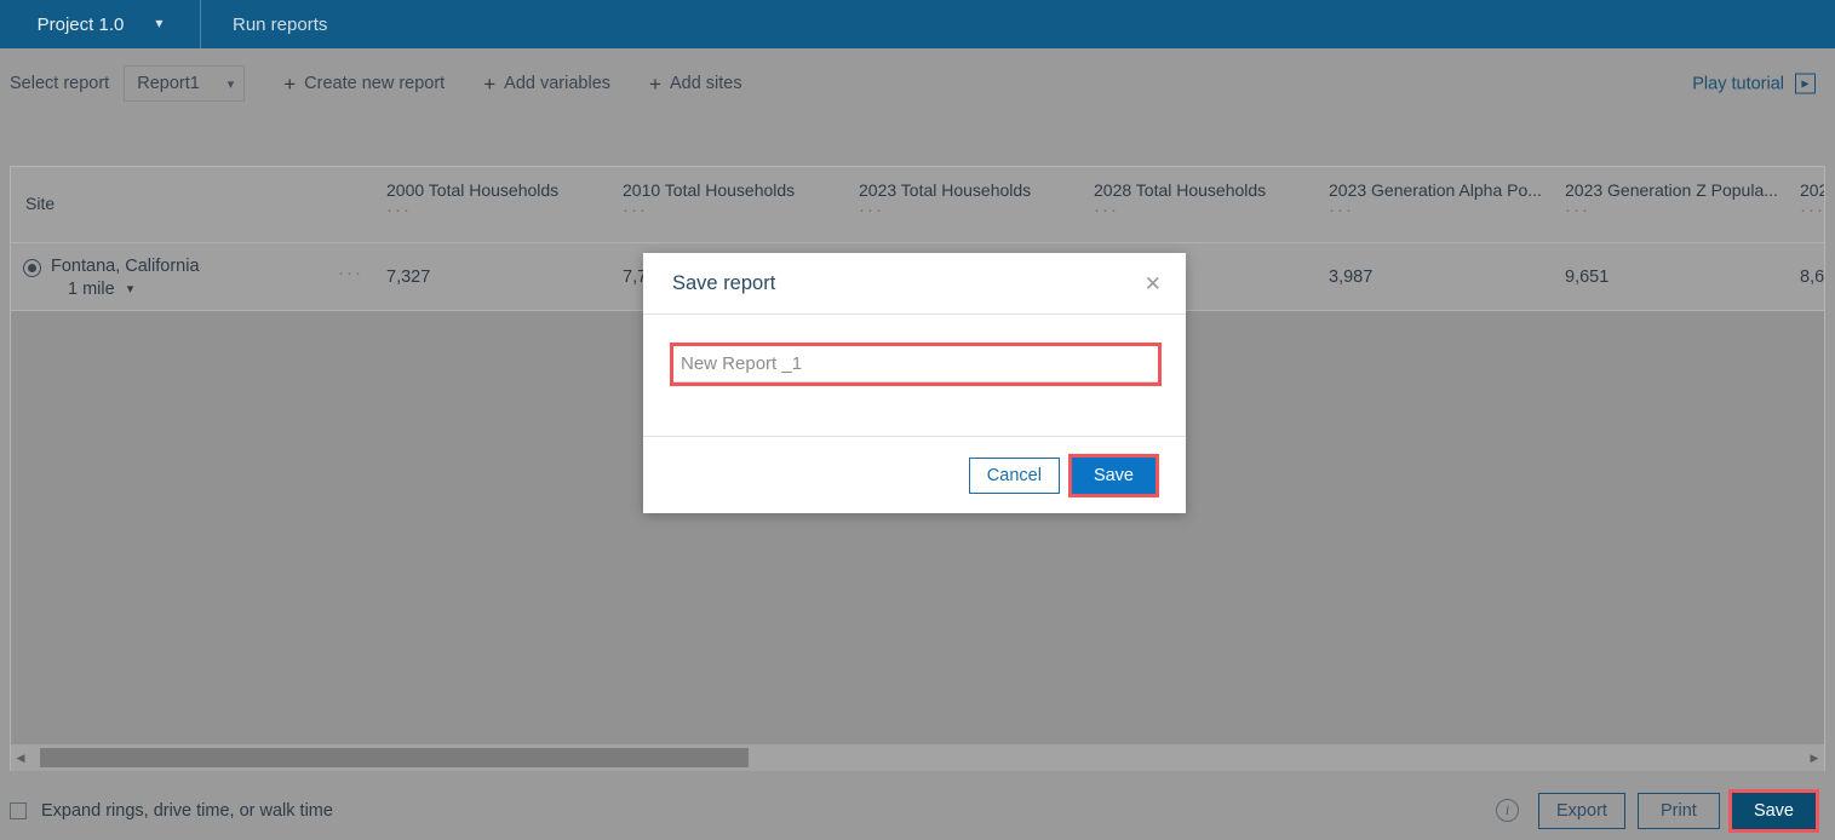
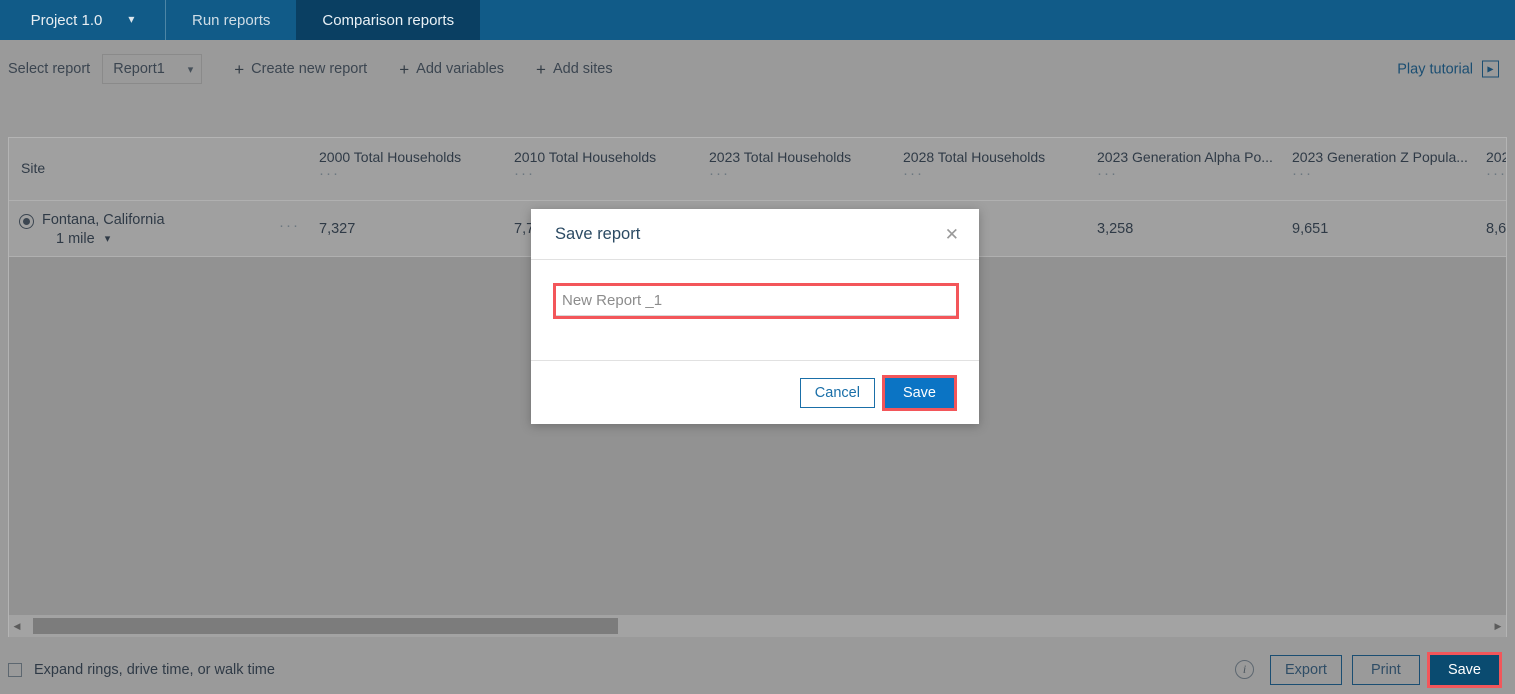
  Project 1.0
  ▾
  Run reports
+ Comparison reports
  Select report
  Report1
  ▾
  +
  Create new report
  +
  Add variables
  +
  Add sites
  Play tutorial
  ▶
  Site
  2000 Total Households
  ···
  2010 Total Households
  ···
  2023 Total Households
  ···
  2028 Total Households
  ···
  2023 Generation Alpha Po...
  ···
  2023 Generation Z Popula...
  ···
  202
  ···
  Fontana, California
  1 mile
  ▾
  ···
  7,327
- 3,987
+ 3,258
  9,651
  8,6
  ◀
  ▶
  Expand rings, drive time, or walk time
  i
  Export
  Print
  Save
  Save report
  ✕
  New Report _1
  Cancel
  Save
